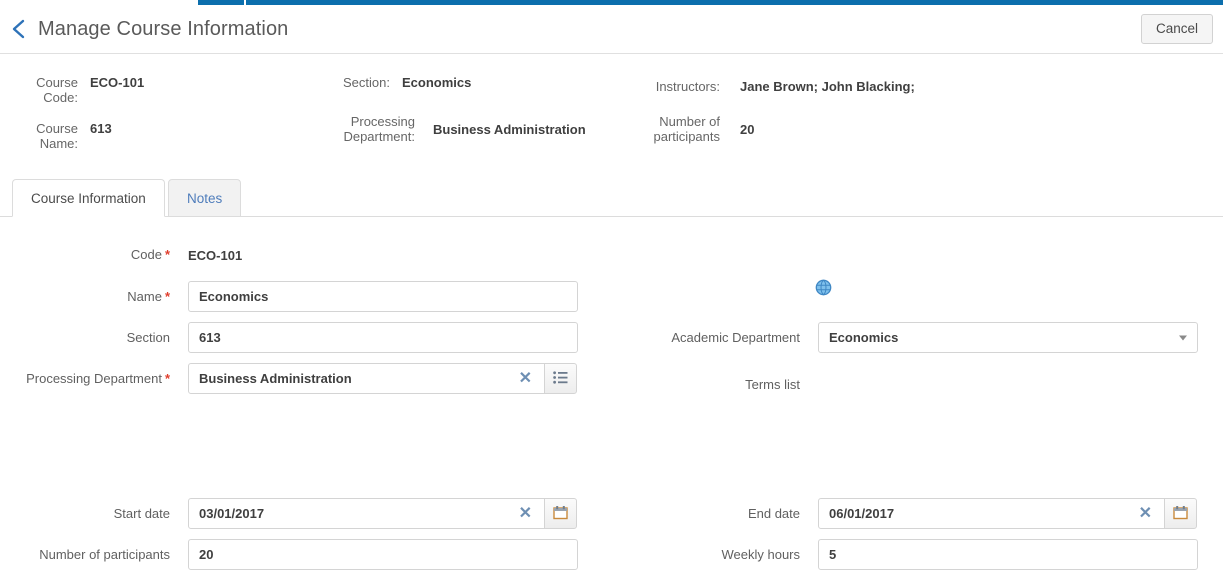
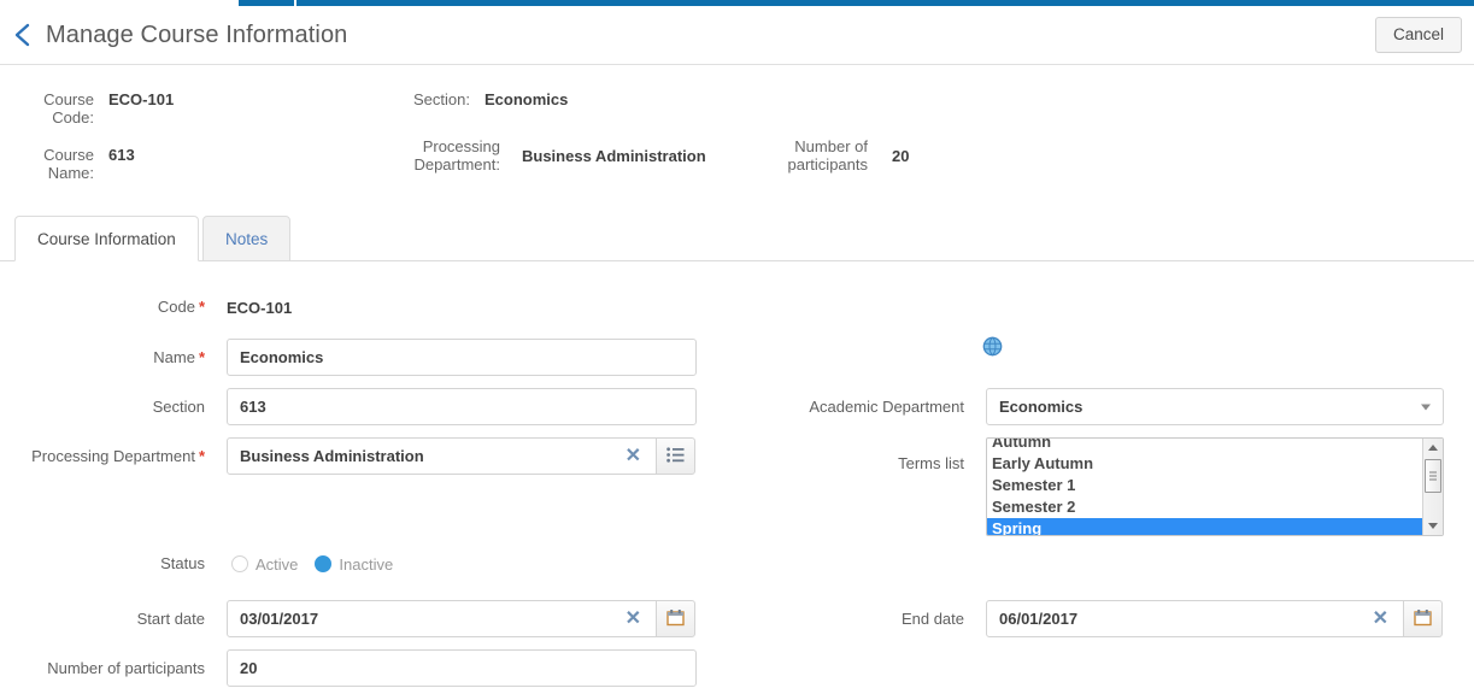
  Manage Course Information
  Cancel
  Course Code:
  ECO-101
  Section:
  Economics
- Instructors:
- Jane Brown; John Blacking;
  Course Name:
  613
  Processing Department:
  Business Administration
  Number of participants
  20
  Course Information
  Notes
  Code *
  ECO-101
  Name *
  Economics
  Section
  613
  Processing Department *
  Business Administration
  ✕
+ Status
+ Active
+ Inactive
  Start date
  03/01/2017
  ✕
  Number of participants
  20
  Academic Department
  Economics
  Terms list
+ Autumn
+ Early Autumn
+ Semester 1
+ Semester 2
+ Spring
  End date
  06/01/2017
  ✕
- Weekly hours
- 5
